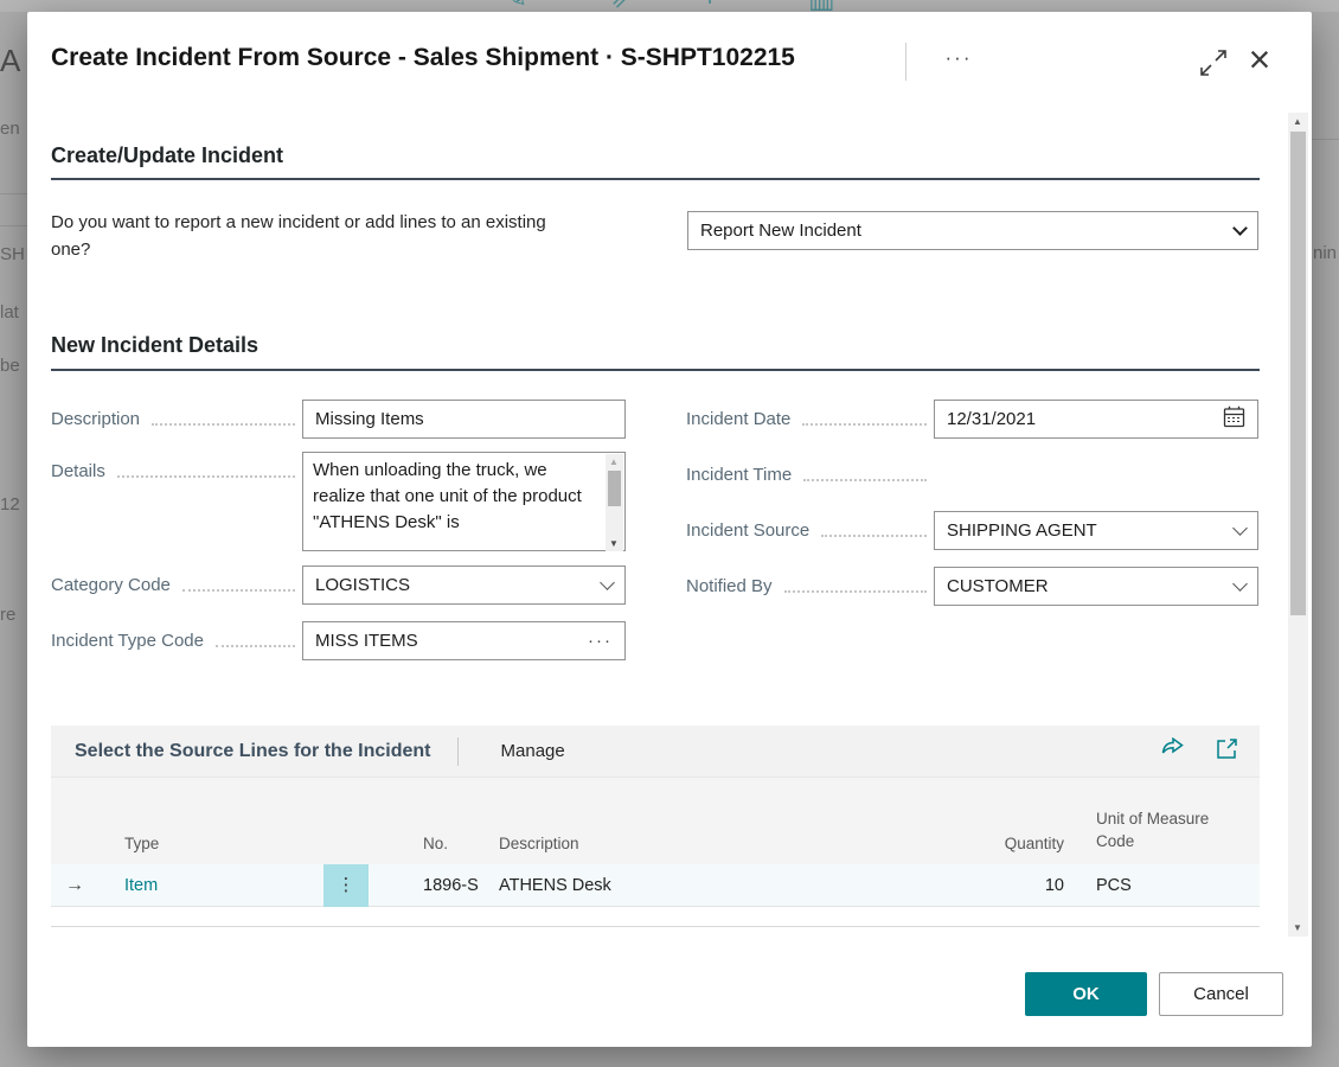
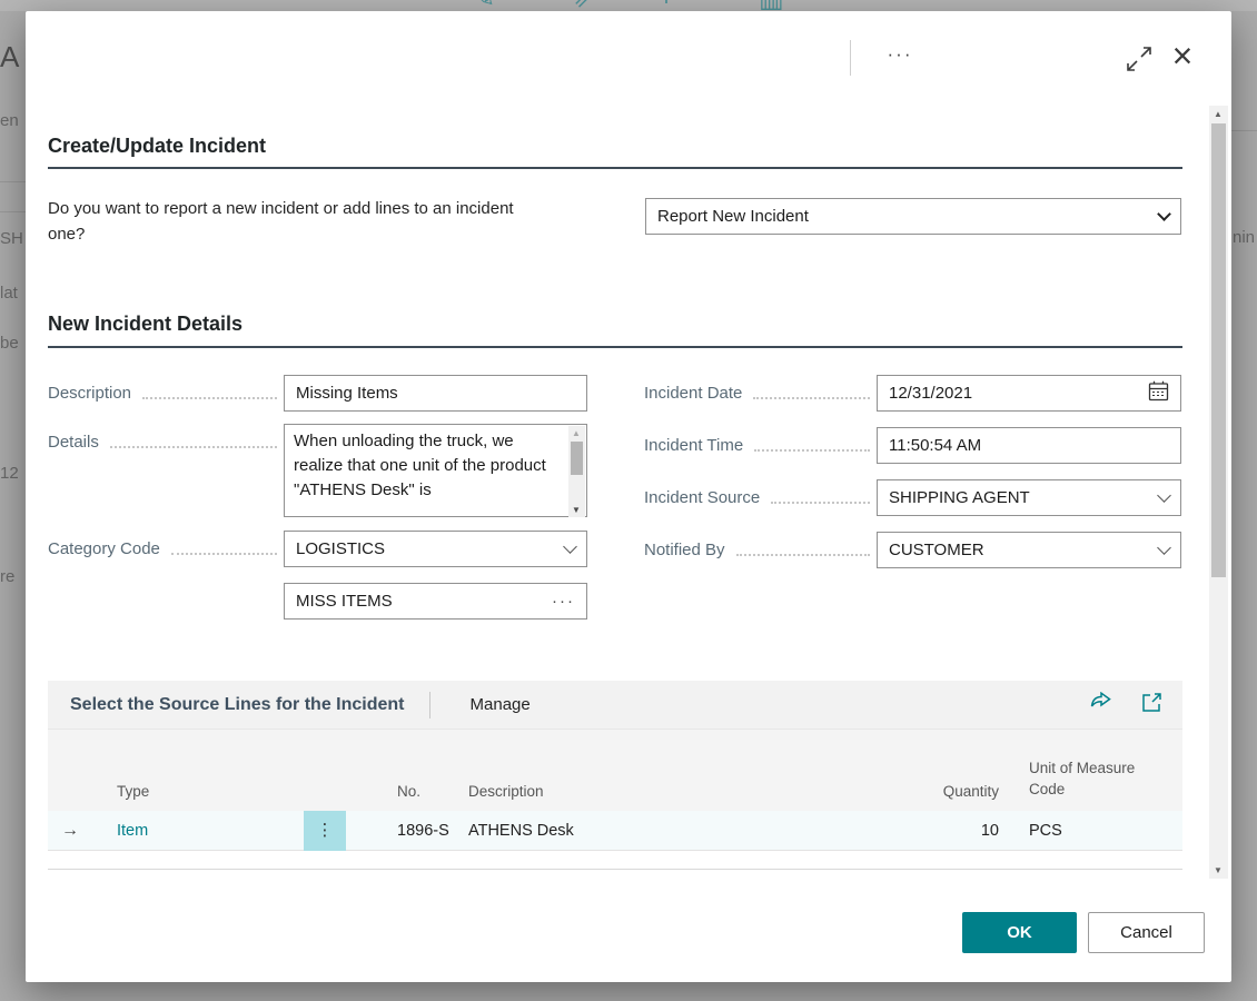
  A
  en
  SH
  lat
  be
  12
  re
  nin
- Create Incident From Source - Sales Shipment · S-SHPT102215
  ···
  ×
  Create/Update Incident
- Do you want to report a new incident or add lines to an existing one?
+ Do you want to report a new incident or add lines to an incident one?
  Report New Incident
  New Incident Details
  Description
  Missing Items
  Details
  When unloading the truck, we realize that one unit of the product "ATHENS Desk" is
  ▲
  ▼
  Category Code
  LOGISTICS
- Incident Type Code
  MISS ITEMS
  ···
  Incident Date
  12/31/2021
  Incident Time
+ 11:50:54 AM
  Incident Source
  SHIPPING AGENT
  Notified By
  CUSTOMER
  Select the Source Lines for the Incident
  Manage
  Type
  No.
  Description
  Quantity
  Unit of Measure Code
  →
  Item
  ⋮
  1896-S
  ATHENS Desk
  10
  PCS
  OK
  Cancel
  ▲
  ▼
